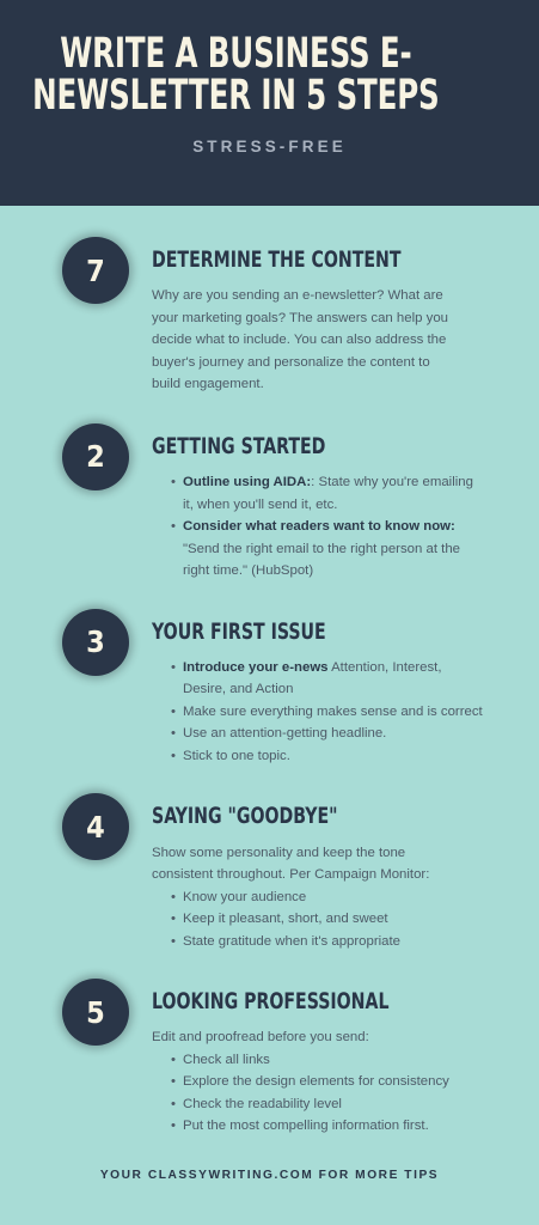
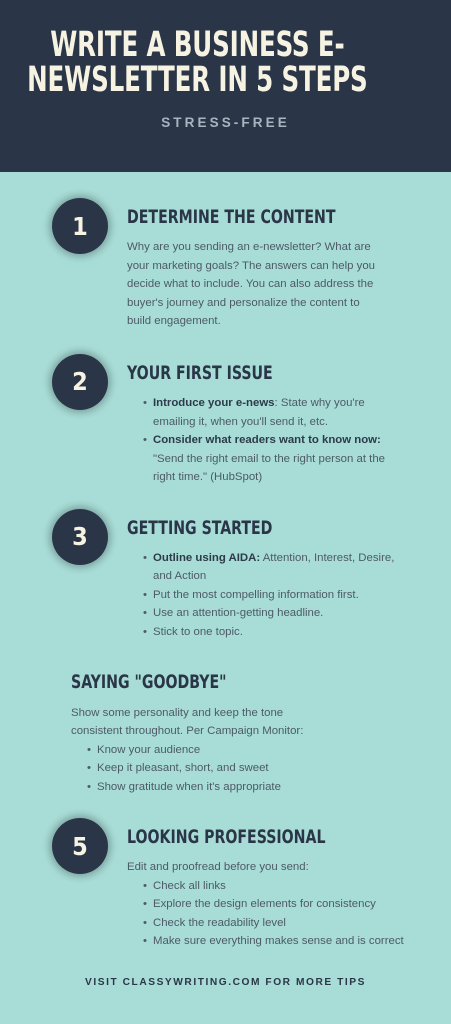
  WRITE A BUSINESS E-NEWSLETTER IN 5 STEPS
  STRESS-FREE
- 7
+ 1
  DETERMINE THE CONTENT
  Why are you sending an e-newsletter? What are your marketing goals? The answers can help you decide what to include. You can also address the buyer's journey and personalize the content to build engagement.
  2
- GETTING STARTED
+ YOUR FIRST ISSUE
- Outline using AIDA:: State why you're emailing it, when you'll send it, etc.
+ Introduce your e-news: State why you're emailing it, when you'll send it, etc.
  Consider what readers want to know now: "Send the right email to the right person at the right time." (HubSpot)
  3
- YOUR FIRST ISSUE
+ GETTING STARTED
- Introduce your e-news Attention, Interest, Desire, and Action
+ Outline using AIDA: Attention, Interest, Desire, and Action
- Make sure everything makes sense and is correct
+ Put the most compelling information first.
  Use an attention-getting headline.
  Stick to one topic.
- 4
  SAYING "GOODBYE"
  Show some personality and keep the tone consistent throughout. Per Campaign Monitor:
  Know your audience
  Keep it pleasant, short, and sweet
- State gratitude when it's appropriate
+ Show gratitude when it's appropriate
  5
  LOOKING PROFESSIONAL
  Edit and proofread before you send:
  Check all links
  Explore the design elements for consistency
  Check the readability level
- Put the most compelling information first.
+ Make sure everything makes sense and is correct
- YOUR CLASSYWRITING.COM FOR MORE TIPS
+ VISIT CLASSYWRITING.COM FOR MORE TIPS
